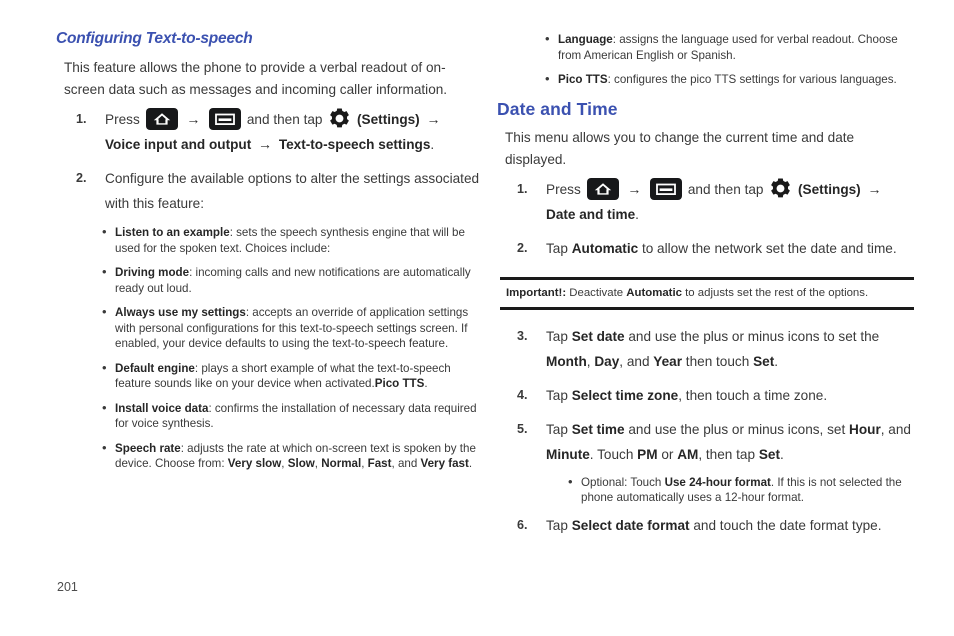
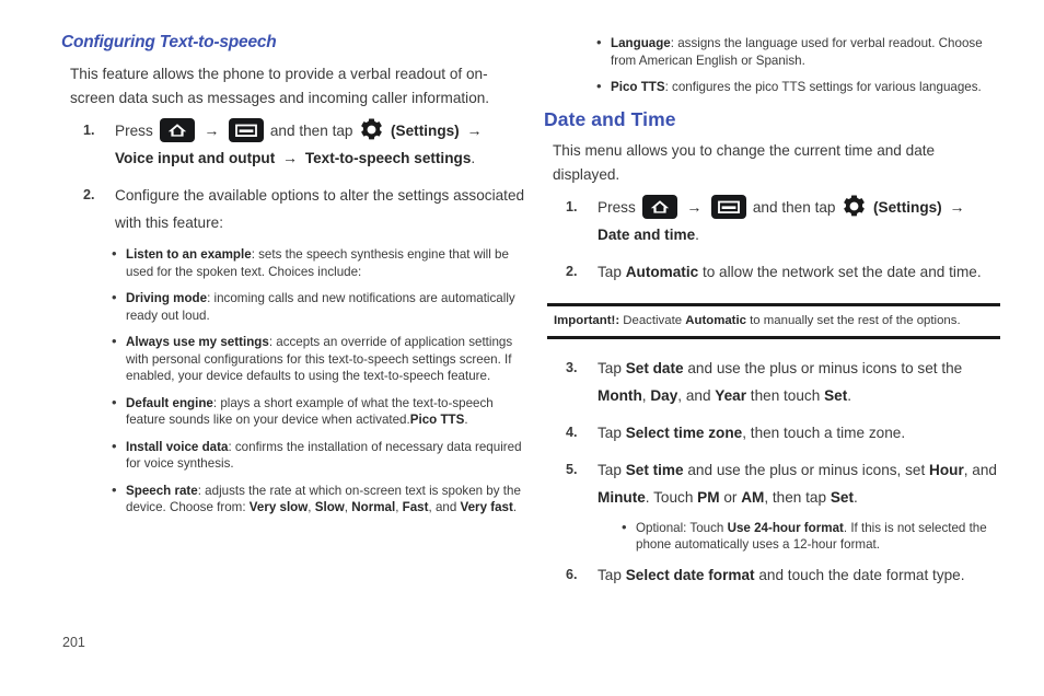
  Configuring Text-to-speech
  This feature allows the phone to provide a verbal readout of on-screen data such as messages and incoming caller information.
  1.
  Press → and then tap (Settings) →
  Voice input and output → Text-to-speech settings.
  2.
  Configure the available options to alter the settings associated with this feature:
  •
  Listen to an example: sets the speech synthesis engine that will be used for the spoken text. Choices include:
  •
  Driving mode: incoming calls and new notifications are automatically ready out loud.
  •
  Always use my settings: accepts an override of application settings with personal configurations for this text-to-speech settings screen. If enabled, your device defaults to using the text-to-speech feature.
  •
  Default engine: plays a short example of what the text-to-speech feature sounds like on your device when activated.Pico TTS.
  •
  Install voice data: confirms the installation of necessary data required for voice synthesis.
  •
  Speech rate: adjusts the rate at which on-screen text is spoken by the device. Choose from: Very slow, Slow, Normal, Fast, and Very fast.
  •
  Language: assigns the language used for verbal readout. Choose from American English or Spanish.
  •
  Pico TTS: configures the pico TTS settings for various languages.
  Date and Time
  This menu allows you to change the current time and date displayed.
  1.
  Press → and then tap (Settings) →
  Date and time.
  2.
  Tap Automatic to allow the network set the date and time.
- Important!: Deactivate Automatic to adjusts set the rest of the options.
+ Important!: Deactivate Automatic to manually set the rest of the options.
  3.
  Tap Set date and use the plus or minus icons to set the Month, Day, and Year then touch Set.
  4.
  Tap Select time zone, then touch a time zone.
  5.
  Tap Set time and use the plus or minus icons, set Hour, and Minute. Touch PM or AM, then tap Set.
  •
  Optional: Touch Use 24-hour format. If this is not selected the phone automatically uses a 12-hour format.
  6.
  Tap Select date format and touch the date format type.
  201
